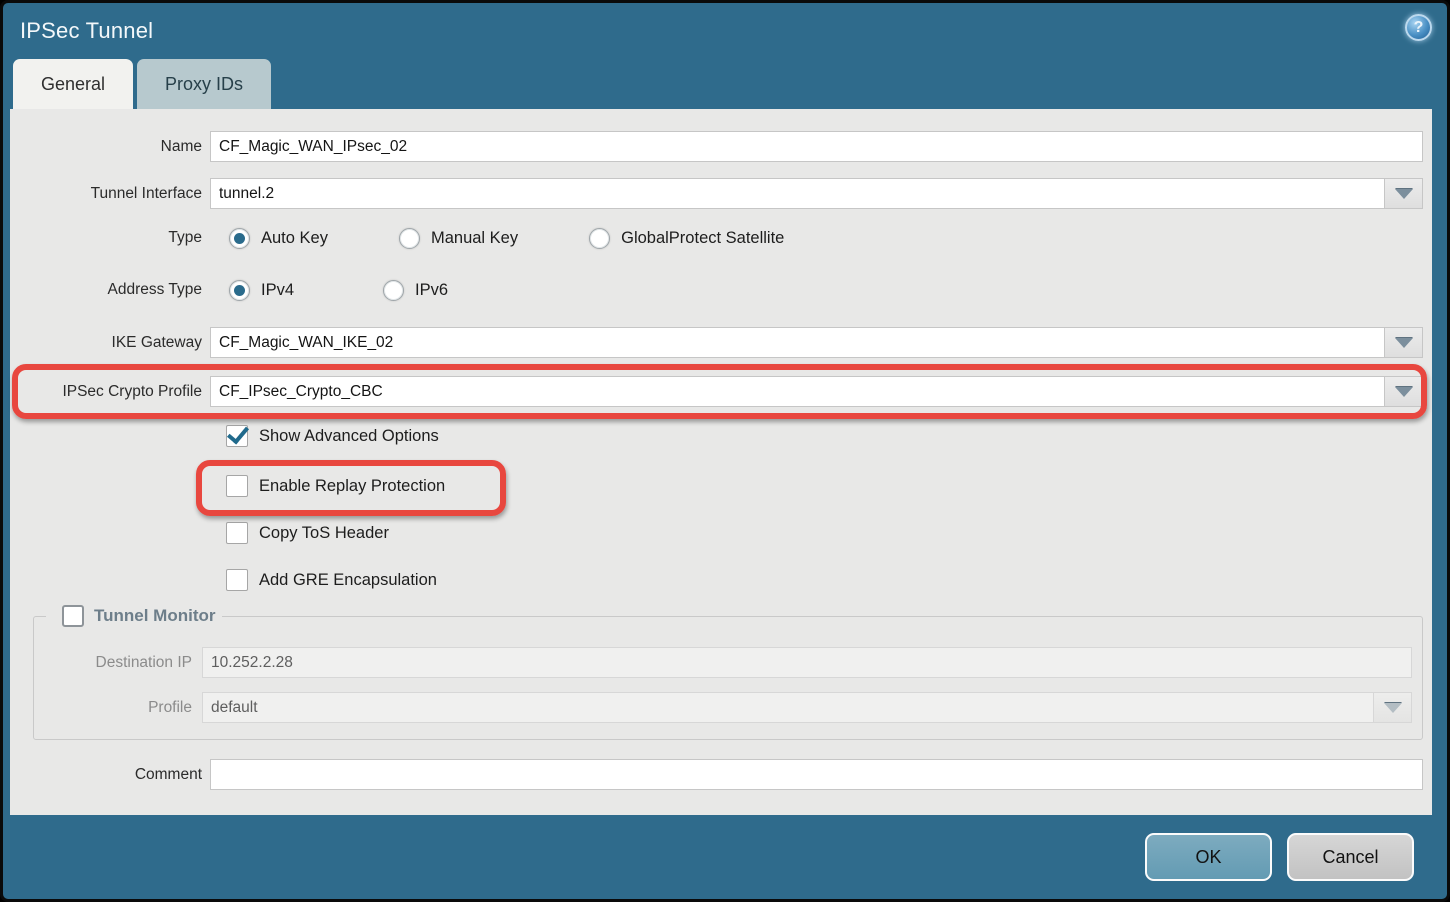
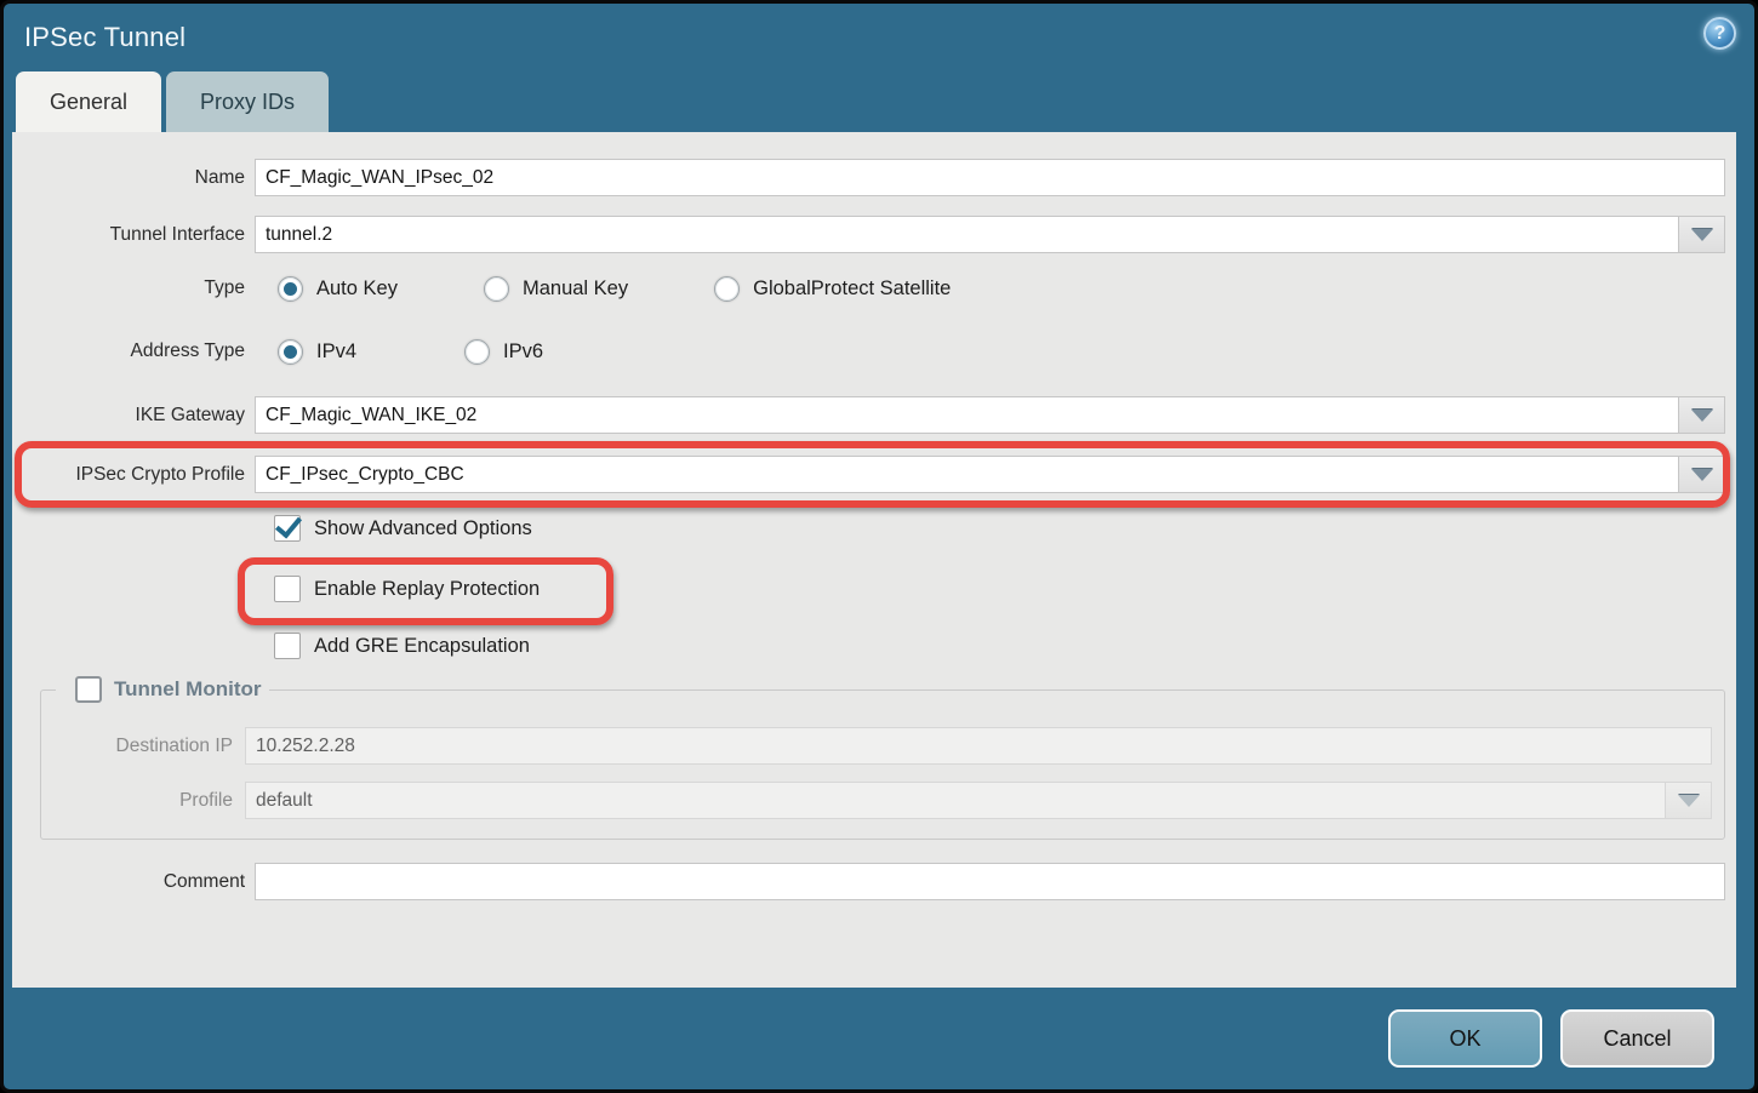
  IPSec Tunnel
  ?
  General
  Proxy IDs
  Name
  CF_Magic_WAN_IPsec_02
  Tunnel Interface
  tunnel.2
  Type
  Auto Key
  Manual Key
  GlobalProtect Satellite
  Address Type
  IPv4
  IPv6
  IKE Gateway
  CF_Magic_WAN_IKE_02
  IPSec Crypto Profile
  CF_IPsec_Crypto_CBC
  Show Advanced Options
  Enable Replay Protection
- Copy ToS Header
  Add GRE Encapsulation
  Tunnel Monitor
  Destination IP
  10.252.2.28
  Profile
  default
  Comment
  OK
  Cancel
